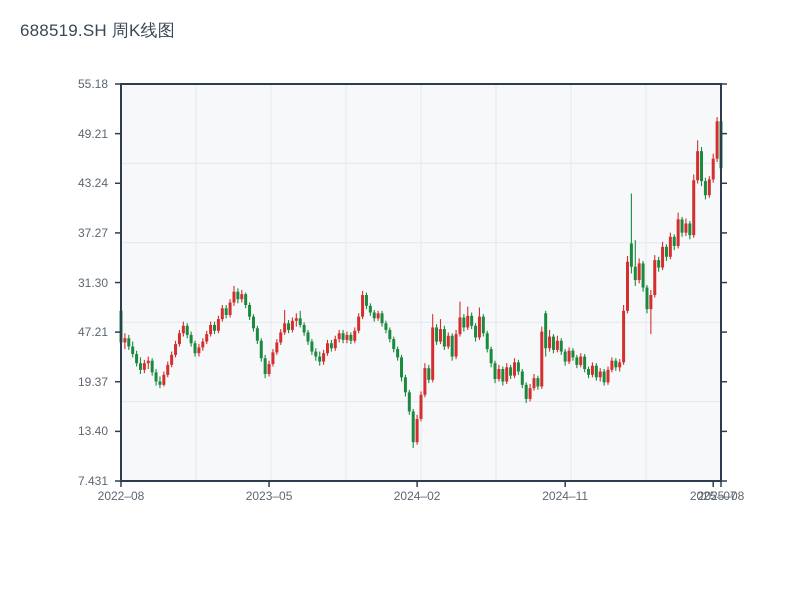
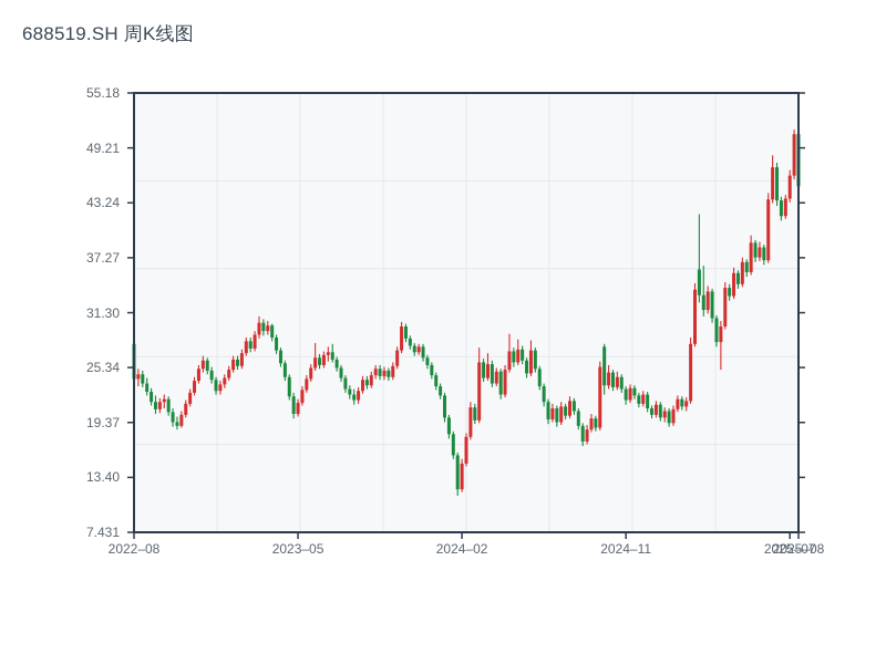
  688519.SH 周K线图
  55.18
  49.21
  43.24
  37.27
  31.30
- 47.21
+ 25.34
  19.37
  13.40
  7.431
  2022–08
  2023–05
  2024–02
  2024–11
  2025–07
  2025–08
